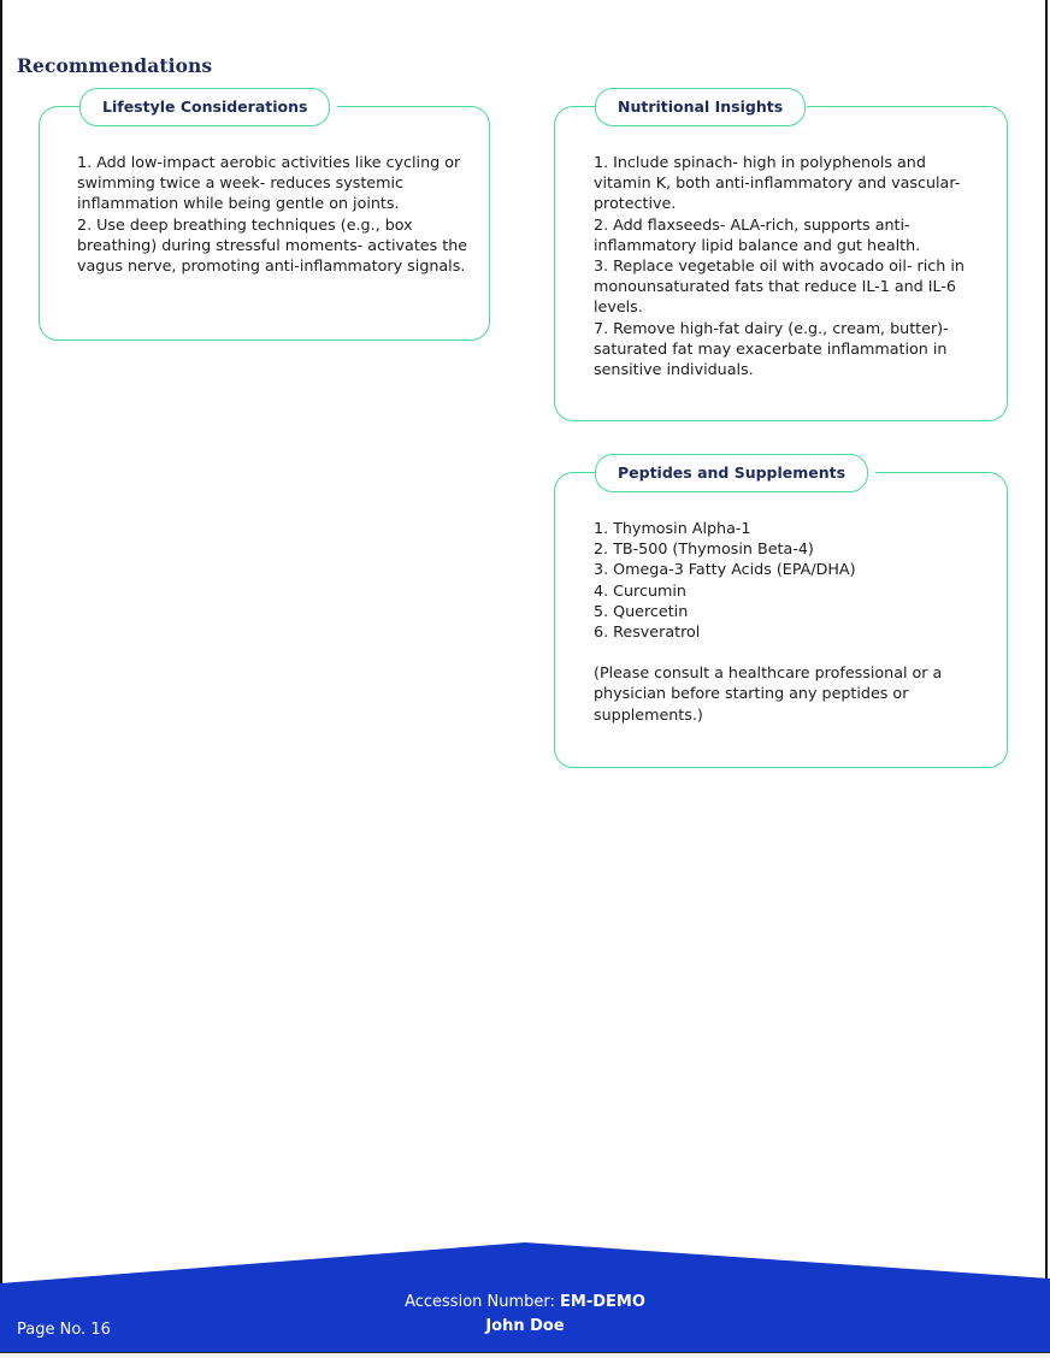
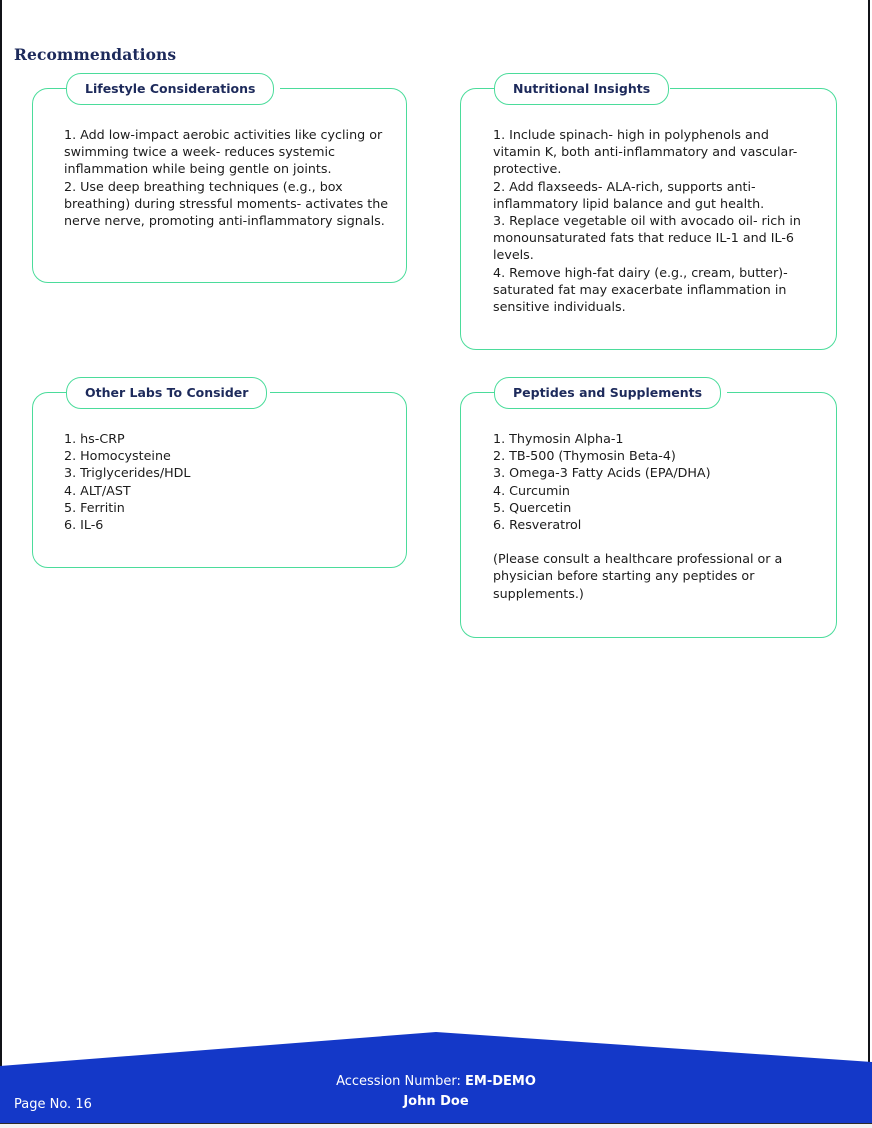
  Recommendations
  Lifestyle Considerations
  1. Add low-impact aerobic activities like cycling or swimming twice a week- reduces systemic inflammation while being gentle on joints.
- 2. Use deep breathing techniques (e.g., box breathing) during stressful moments- activates the vagus nerve, promoting anti-inflammatory signals.
+ 2. Use deep breathing techniques (e.g., box breathing) during stressful moments- activates the nerve nerve, promoting anti-inflammatory signals.
  Nutritional Insights
  1. Include spinach- high in polyphenols and vitamin K, both anti-inflammatory and vascular-protective.
  2. Add flaxseeds- ALA-rich, supports anti-inflammatory lipid balance and gut health.
  3. Replace vegetable oil with avocado oil- rich in monounsaturated fats that reduce IL-1 and IL-6 levels.
- 7. Remove high-fat dairy (e.g., cream, butter)- saturated fat may exacerbate inflammation in sensitive individuals.
+ 4. Remove high-fat dairy (e.g., cream, butter)- saturated fat may exacerbate inflammation in sensitive individuals.
+ Other Labs To Consider
+ 1. hs-CRP
+ 2. Homocysteine
+ 3. Triglycerides/HDL
+ 4. ALT/AST
+ 5. Ferritin
+ 6. IL-6
  Peptides and Supplements
  1. Thymosin Alpha-1
  2. TB-500 (Thymosin Beta-4)
  3. Omega-3 Fatty Acids (EPA/DHA)
  4. Curcumin
  5. Quercetin
  6. Resveratrol
  (Please consult a healthcare professional or a physician before starting any peptides or supplements.)
  Page No. 16
  Accession Number: EM-DEMO
  John Doe
